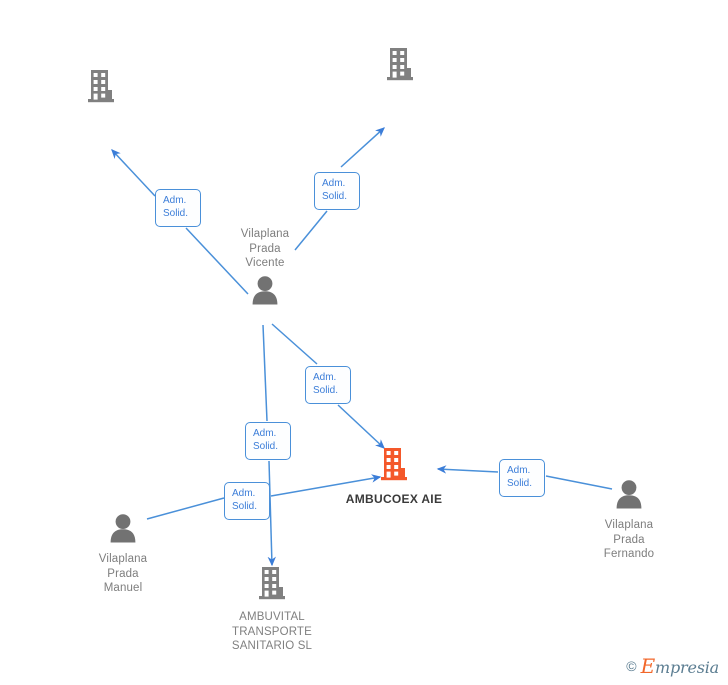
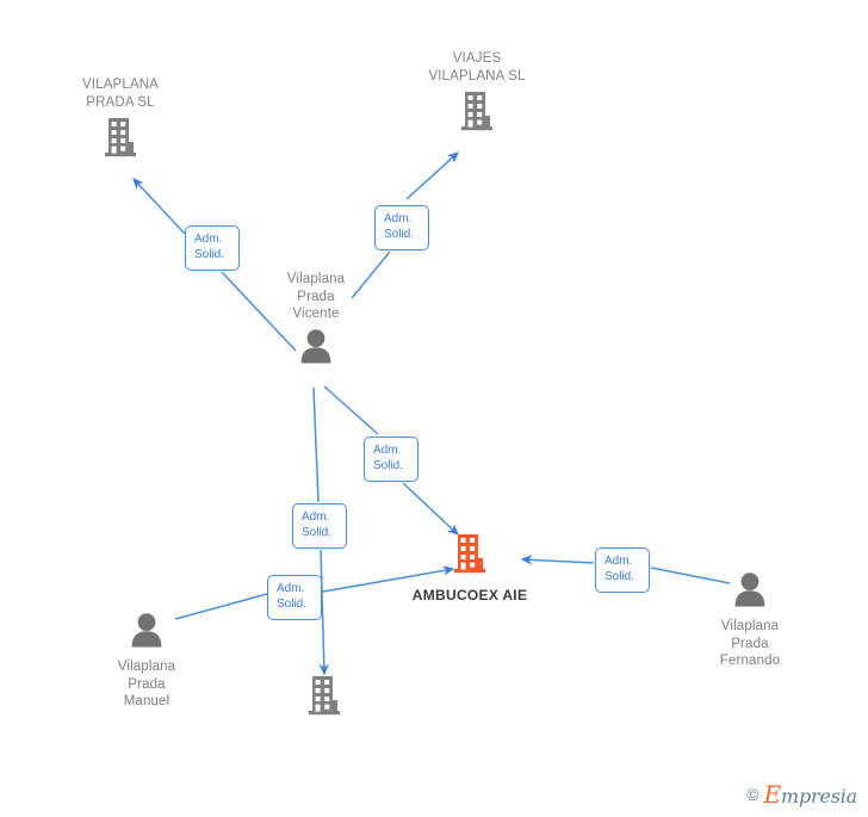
+ VILAPLANA
+ PRADA SL
+ VIAJES
+ VILAPLANA SL
  Vilaplana
  Prada
  Vicente
  AMBUCOEX AIE
  Vilaplana
  Prada
  Manuel
  Vilaplana
  Prada
  Fernando
- AMBUVITAL
- TRANSPORTE
- SANITARIO SL
  Adm.
  Solid.
  Adm.
  Solid.
  Adm.
  Solid.
  Adm.
  Solid.
  Adm.
  Solid.
  Adm.
  Solid.
  ©
  Empresia
